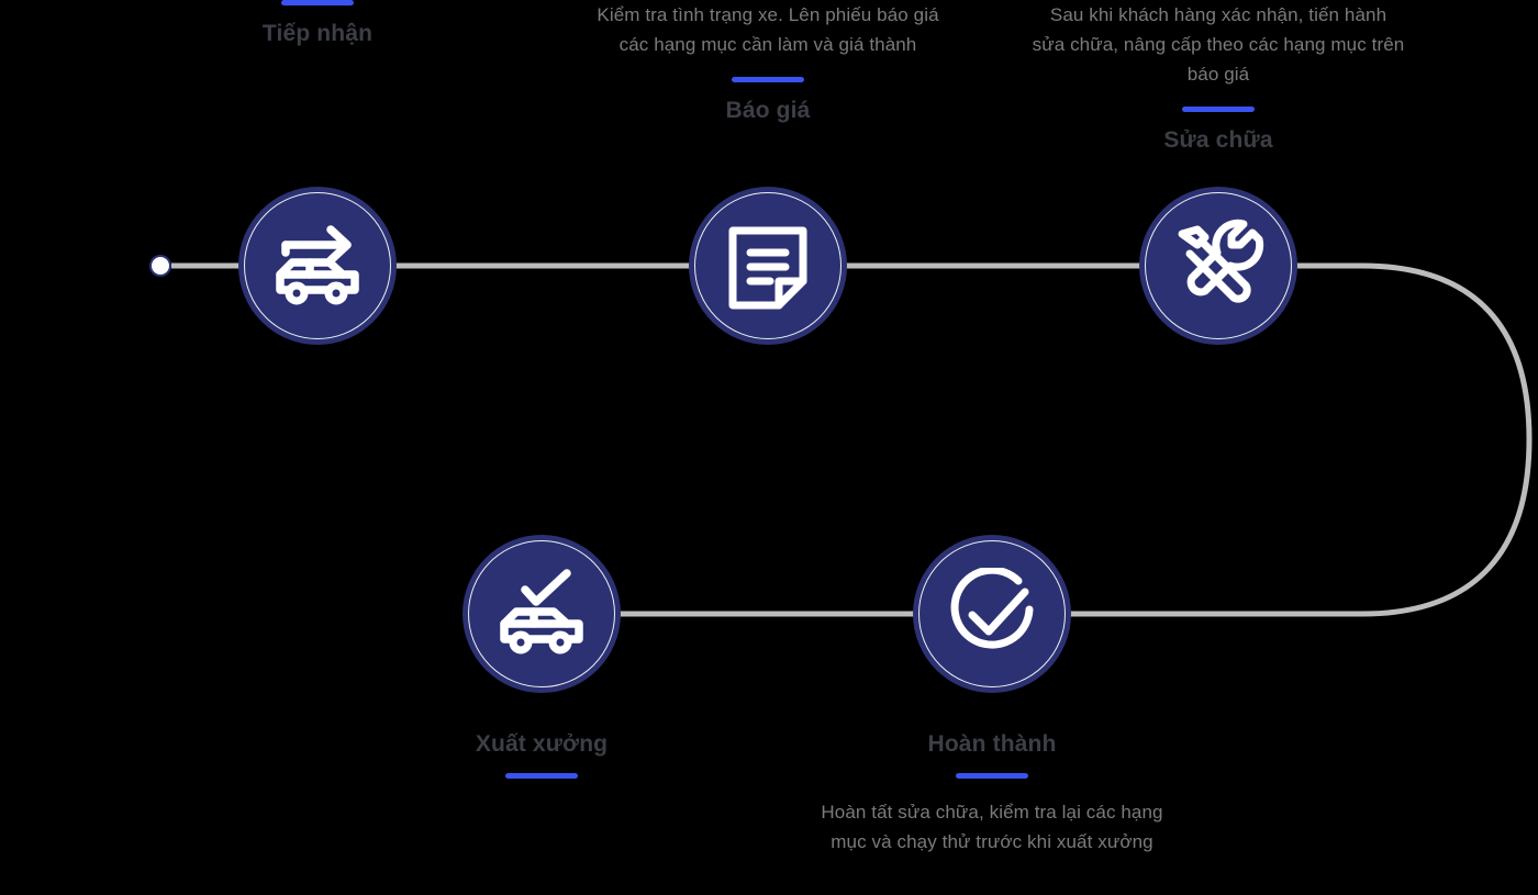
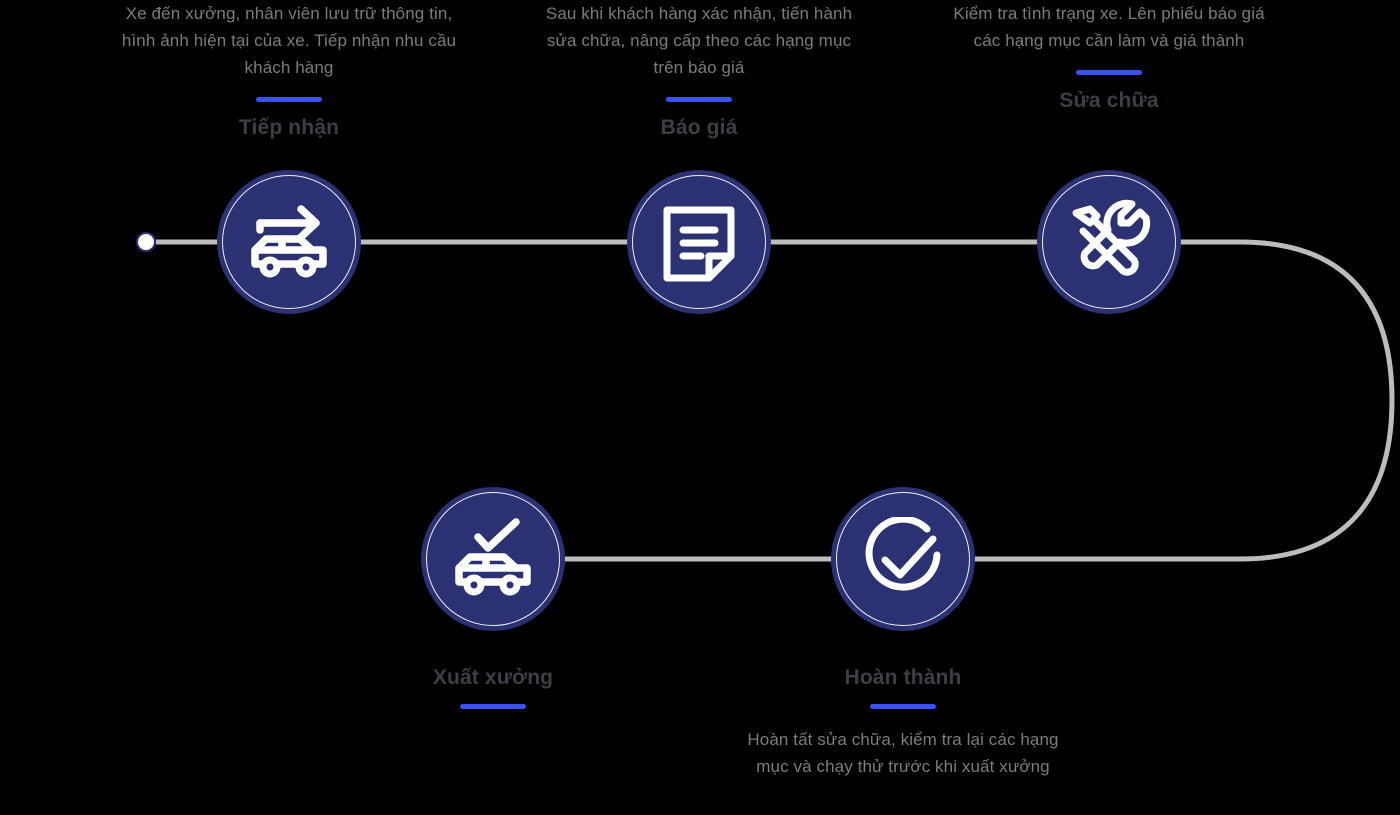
+ Xe đến xưởng, nhân viên lưu trữ thông tin, hình ảnh hiện tại của xe. Tiếp nhận nhu cầu khách hàng
  Tiếp nhận
- Kiểm tra tình trạng xe. Lên phiếu báo giá các hạng mục cần làm và giá thành
+ Sau khi khách hàng xác nhận, tiến hành sửa chữa, nâng cấp theo các hạng mục trên báo giá
  Báo giá
- Sau khi khách hàng xác nhận, tiến hành sửa chữa, nâng cấp theo các hạng mục trên báo giá
+ Kiểm tra tình trạng xe. Lên phiếu báo giá các hạng mục cần làm và giá thành
  Sửa chữa
  Xuất xưởng
  Hoàn thành
  Hoàn tất sửa chữa, kiểm tra lại các hạng mục và chạy thử trước khi xuất xưởng
